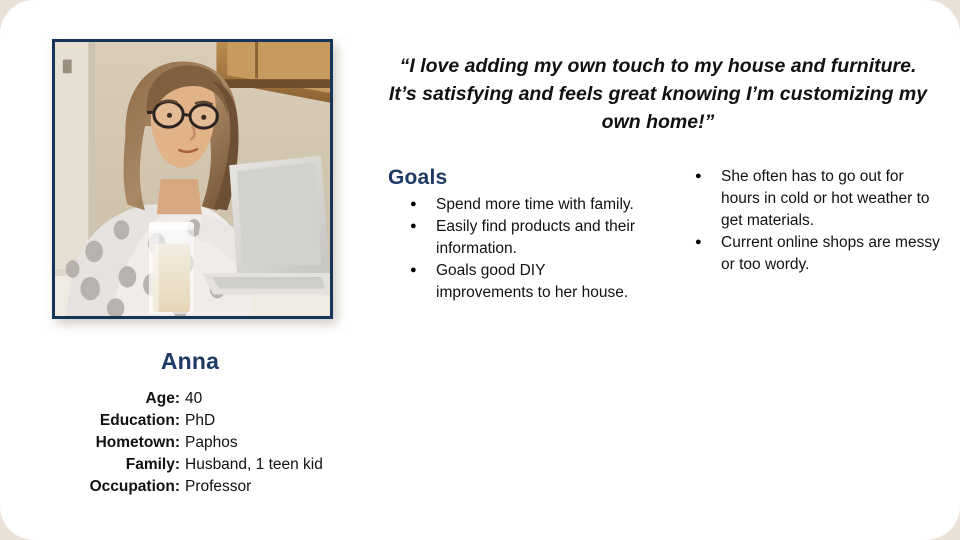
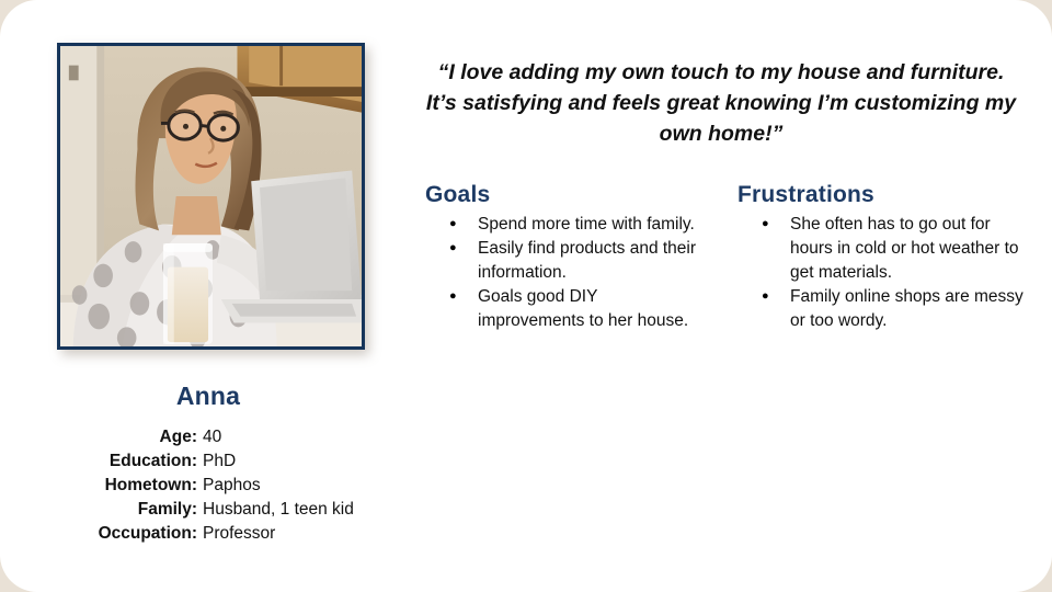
  Anna
  Age:
  40
  Education:
  PhD
  Hometown:
  Paphos
  Family:
  Husband, 1 teen kid
  Occupation:
  Professor
  “I love adding my own touch to my house and furniture. It’s satisfying and feels great knowing I’m customizing my own home!”
  Goals
  Spend more time with family.
  Easily find products and their information.
  Goals good DIY improvements to her house.
+ Frustrations
  She often has to go out for hours in cold or hot weather to get materials.
- Current online shops are messy or too wordy.
+ Family online shops are messy or too wordy.
